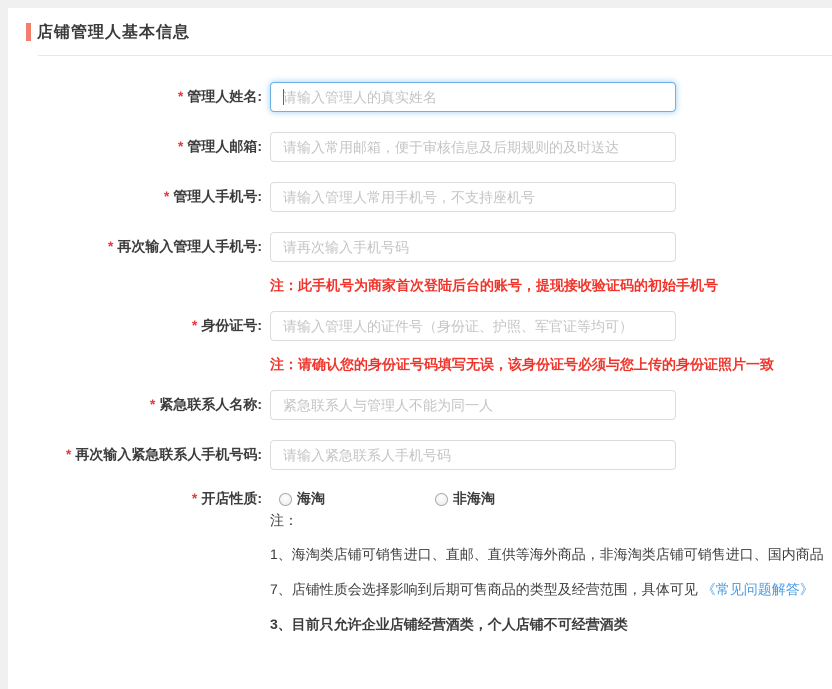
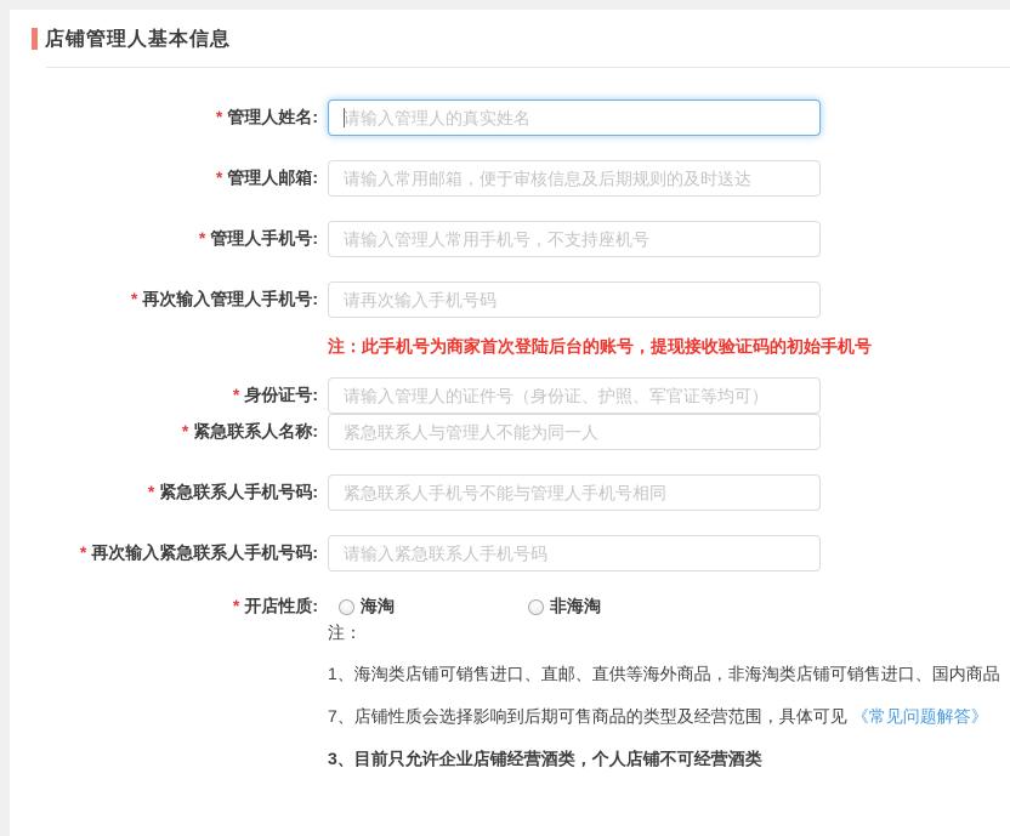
  店铺管理人基本信息
  * 管理人姓名:
  请输入管理人的真实姓名
  * 管理人邮箱:
  请输入常用邮箱，便于审核信息及后期规则的及时送达
  * 管理人手机号:
  请输入管理人常用手机号，不支持座机号
  * 再次输入管理人手机号:
  请再次输入手机号码
  注：此手机号为商家首次登陆后台的账号，提现接收验证码的初始手机号
  * 身份证号:
  请输入管理人的证件号（身份证、护照、军官证等均可）
- 注：请确认您的身份证号码填写无误，该身份证号必须与您上传的身份证照片一致
  * 紧急联系人名称:
  紧急联系人与管理人不能为同一人
+ * 紧急联系人手机号码:
+ 紧急联系人手机号不能与管理人手机号相同
  * 再次输入紧急联系人手机号码:
  请输入紧急联系人手机号码
  * 开店性质:
  海淘
  非海淘
  注：
  1、海淘类店铺可销售进口、直邮、直供等海外商品，非海淘类店铺可销售进口、国内商品
  7、店铺性质会选择影响到后期可售商品的类型及经营范围，具体可见 《常见问题解答》
  3、目前只允许企业店铺经营酒类，个人店铺不可经营酒类
